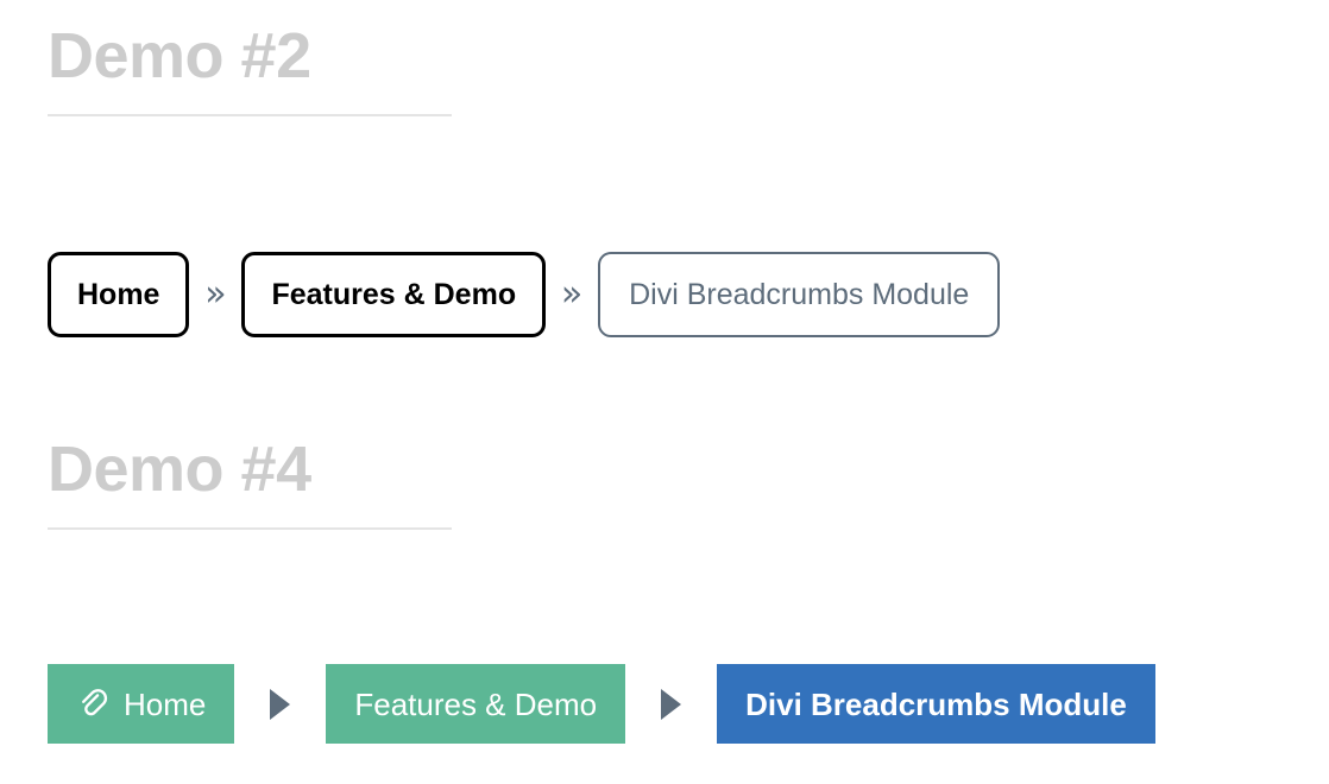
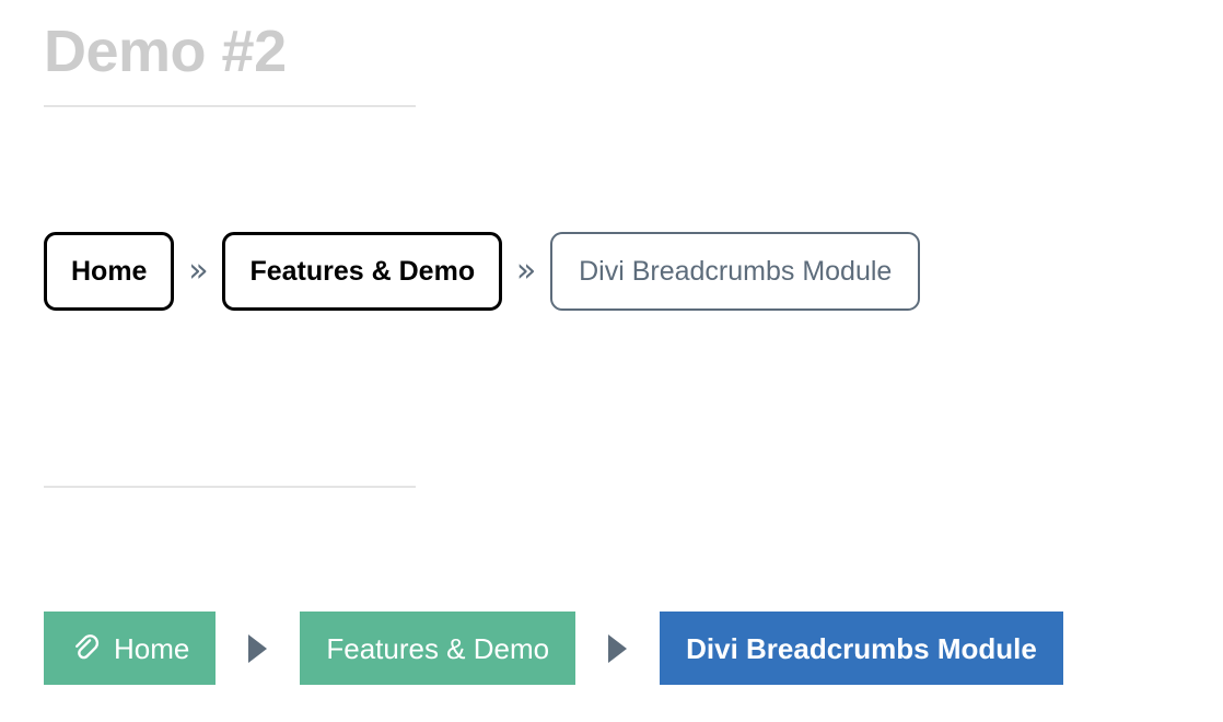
  Demo #2
  Home
  »
  Features & Demo
  »
  Divi Breadcrumbs Module
- Demo #4
  Home
  Features & Demo
  Divi Breadcrumbs Module
